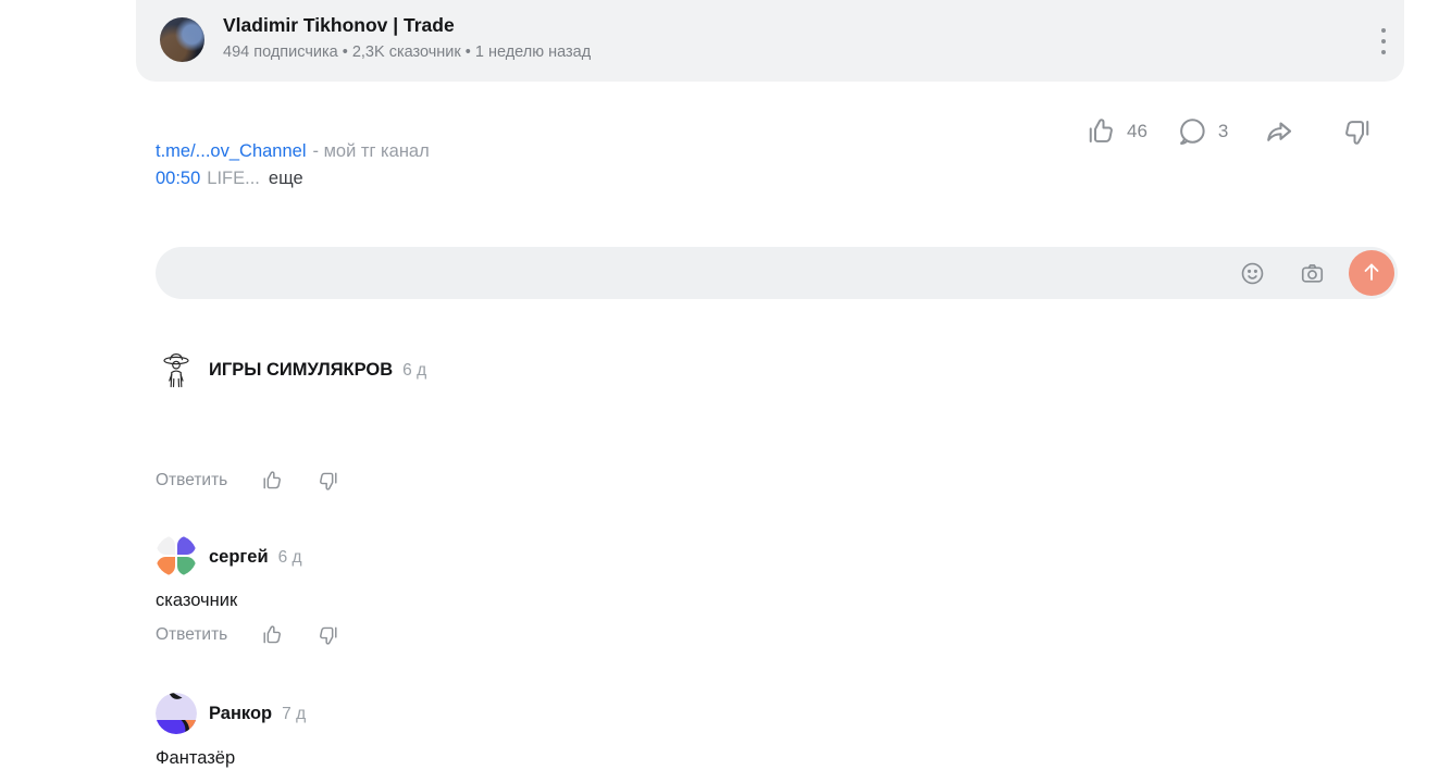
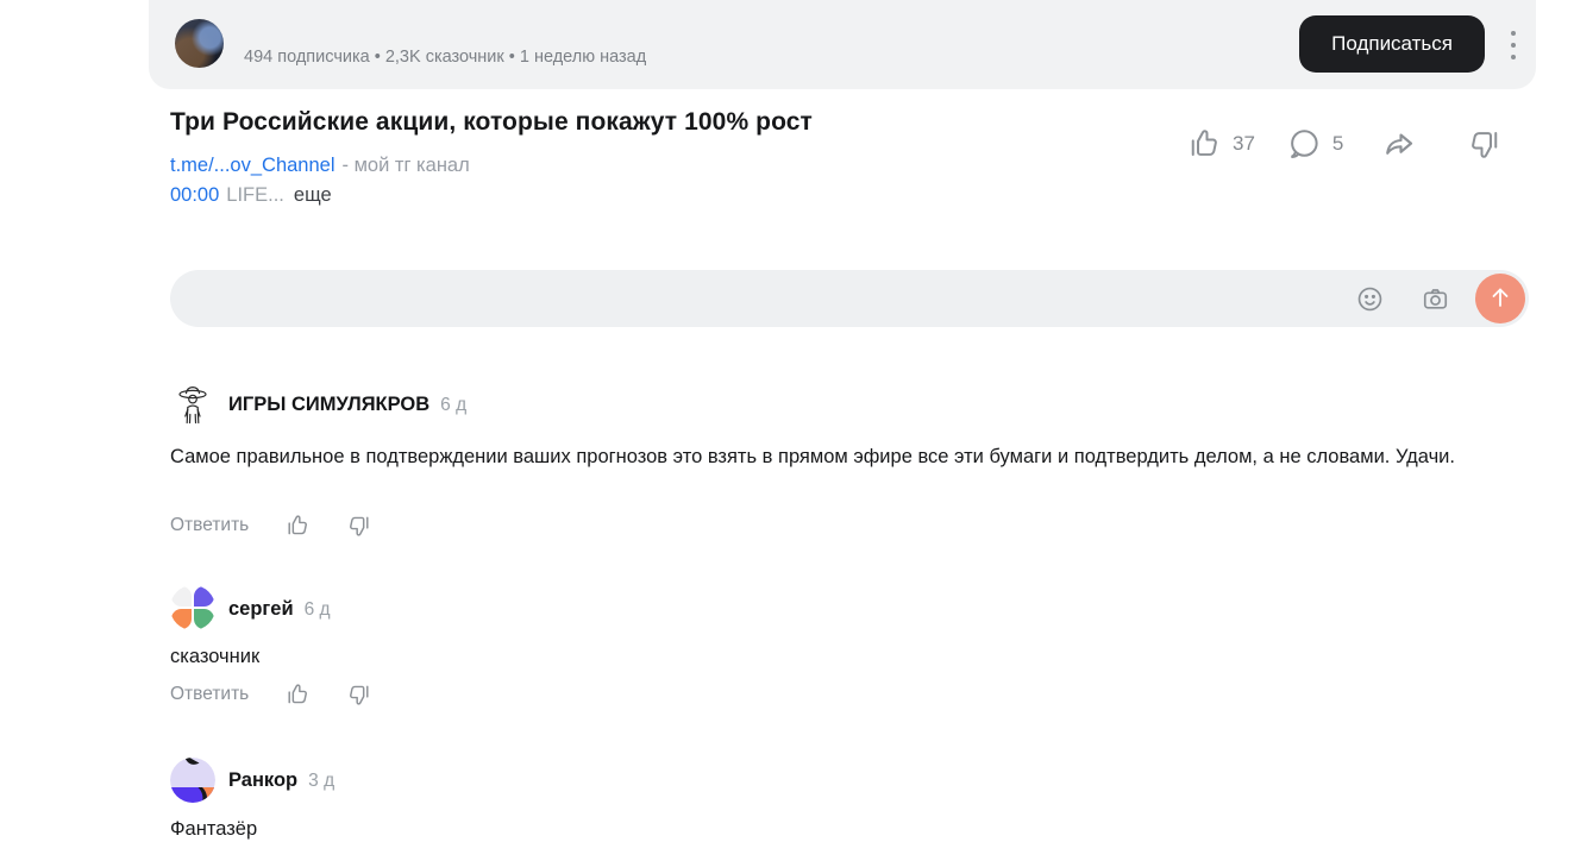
- Vladimir Tikhonov | Trade
  494 подписчика • 2,3K сказочник • 1 неделю назад
+ Подписаться
+ Три Российские акции, которые покажут 100% рост
- 46
+ 37
- 3
+ 5
  t.me/...ov_Channel - мой тг канал
- 00:50 LIFE... еще
+ 00:00 LIFE... еще
  ИГРЫ СИМУЛЯКРОВ
  6 д
+ Самое правильное в подтверждении ваших прогнозов это взять в прямом эфире все эти бумаги и подтвердить делом, а не словами. Удачи.
  Ответить
  сергей
  6 д
  сказочник
  Ответить
  Ранкор
- 7 д
+ 3 д
  Фантазёр
